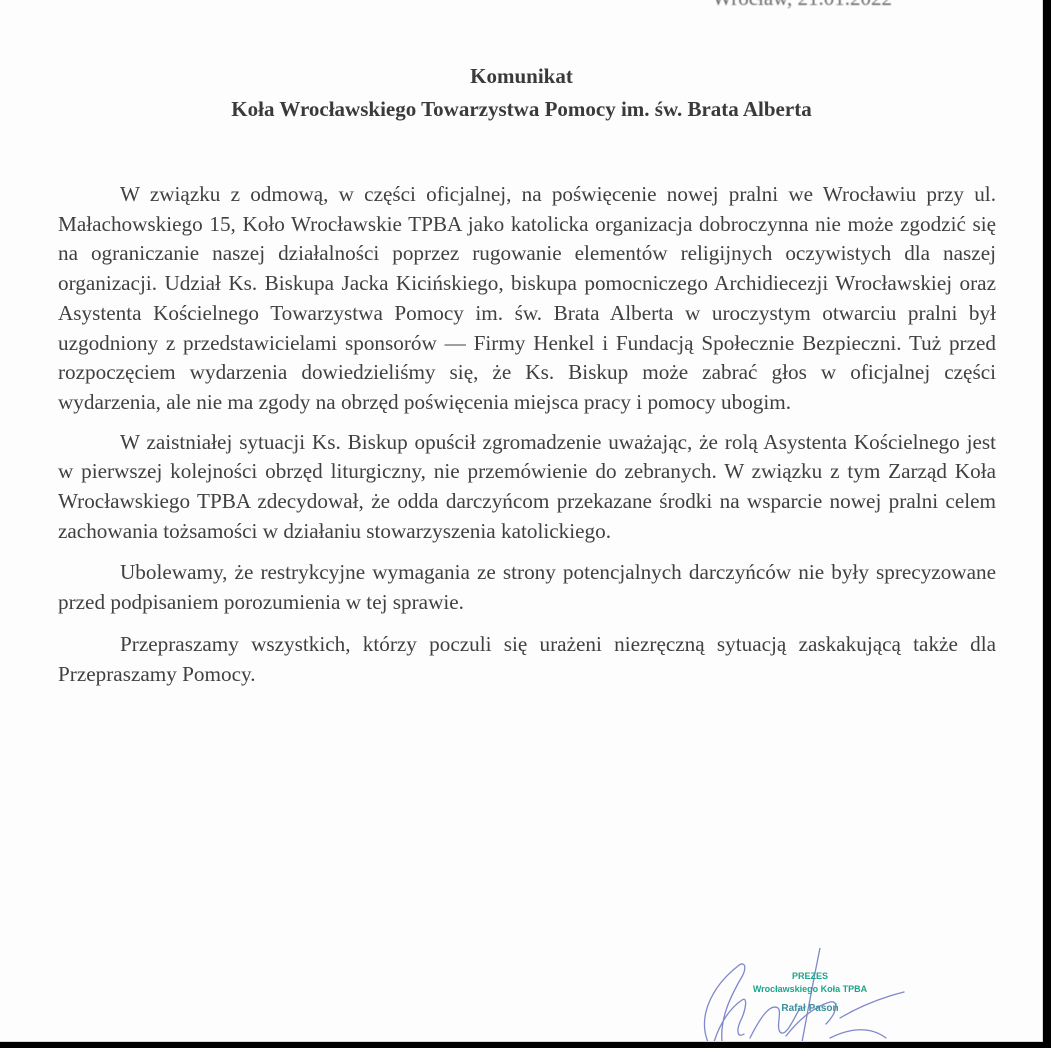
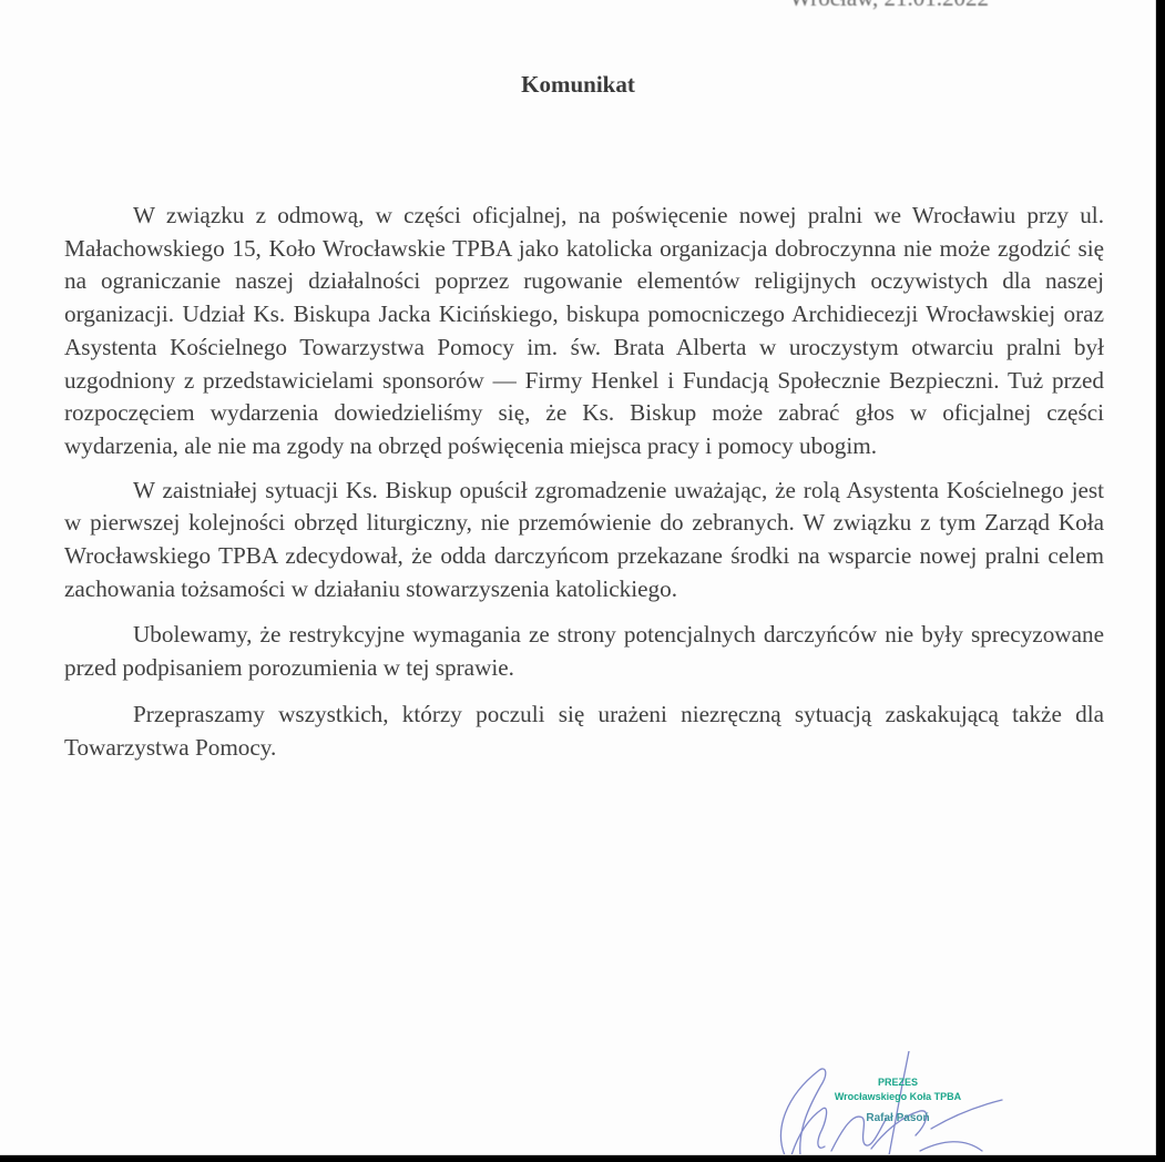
  Komunikat
- Koła Wrocławskiego Towarzystwa Pomocy im. św. Brata Alberta
  W związku z odmową, w części oficjalnej, na poświęcenie nowej pralni we Wrocławiu przy ul. Małachowskiego 15, Koło Wrocławskie TPBA jako katolicka organizacja dobroczynna nie może zgodzić się na ograniczanie naszej działalności poprzez rugowanie elementów religijnych oczywistych dla naszej organizacji. Udział Ks. Biskupa Jacka Kicińskiego, biskupa pomocniczego Archidiecezji Wrocławskiej oraz Asystenta Kościelnego Towarzystwa Pomocy im. św. Brata Alberta w uroczystym otwarciu pralni był uzgodniony z przedstawicielami sponsorów — Firmy Henkel i Fundacją Społecznie Bezpieczni. Tuż przed rozpoczęciem wydarzenia dowiedzieliśmy się, że Ks. Biskup może zabrać głos w oficjalnej części wydarzenia, ale nie ma zgody na obrzęd poświęcenia miejsca pracy i pomocy ubogim.
  W zaistniałej sytuacji Ks. Biskup opuścił zgromadzenie uważając, że rolą Asystenta Kościelnego jest w pierwszej kolejności obrzęd liturgiczny, nie przemówienie do zebranych. W związku z tym Zarząd Koła Wrocławskiego TPBA zdecydował, że odda darczyńcom przekazane środki na wsparcie nowej pralni celem zachowania tożsamości w działaniu stowarzyszenia katolickiego.
  Ubolewamy, że restrykcyjne wymagania ze strony potencjalnych darczyńców nie były sprecyzowane przed podpisaniem porozumienia w tej sprawie.
- Przepraszamy wszystkich, którzy poczuli się urażeni niezręczną sytuacją zaskakującą także dla Przepraszamy Pomocy.
+ Przepraszamy wszystkich, którzy poczuli się urażeni niezręczną sytuacją zaskakującą także dla Towarzystwa Pomocy.
  PREZES
  Wrocławskiego Koła TPBA
  Rafał Pasoń
